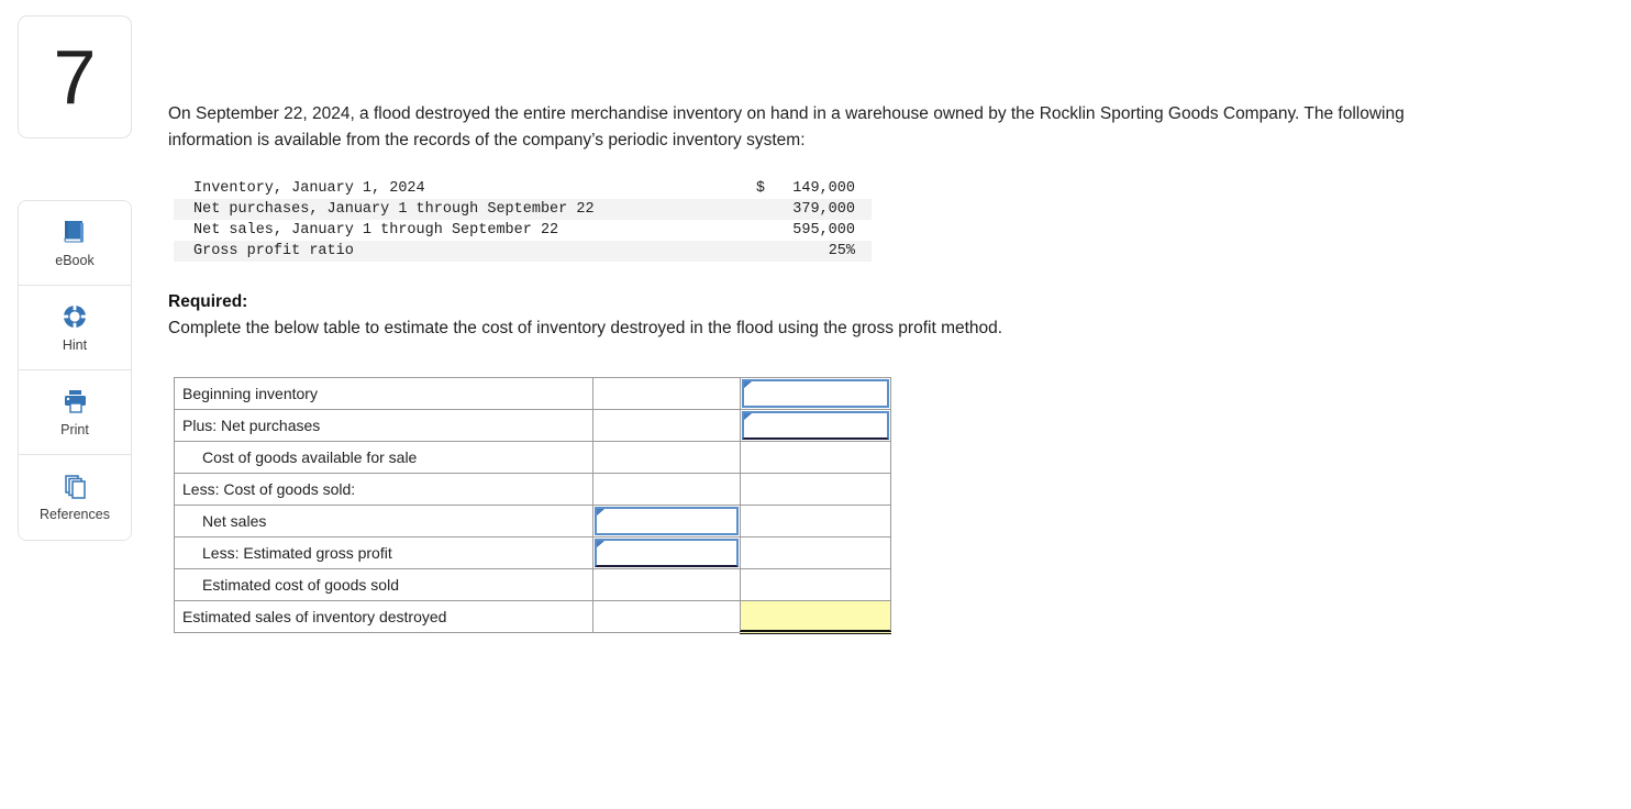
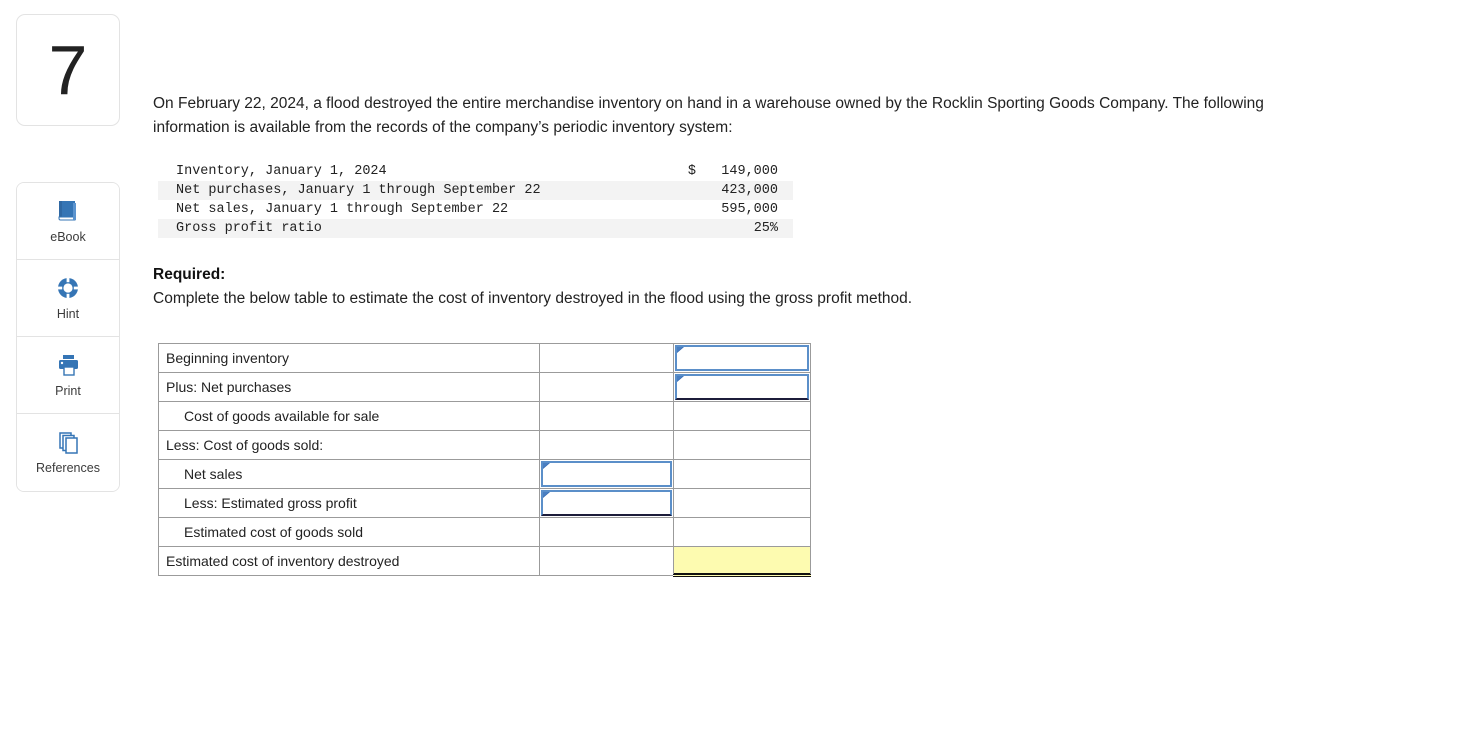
  7
  eBook
  Hint
  Print
  References
- On September 22, 2024, a flood destroyed the entire merchandise inventory on hand in a warehouse owned by the Rocklin Sporting Goods Company. The following information is available from the records of the company’s periodic inventory system:
+ On February 22, 2024, a flood destroyed the entire merchandise inventory on hand in a warehouse owned by the Rocklin Sporting Goods Company. The following information is available from the records of the company’s periodic inventory system:
  Inventory, January 1, 2024	$	149,000
- Net purchases, January 1 through September 22		379,000
+ Net purchases, January 1 through September 22		423,000
  Net sales, January 1 through September 22		595,000
  Gross profit ratio		25%
  Required:
  Complete the below table to estimate the cost of inventory destroyed in the flood using the gross profit method.
  Beginning inventory
  Plus: Net purchases
  Cost of goods available for sale
  Less: Cost of goods sold:
  Net sales
  Less: Estimated gross profit
  Estimated cost of goods sold
- Estimated sales of inventory destroyed
+ Estimated cost of inventory destroyed
